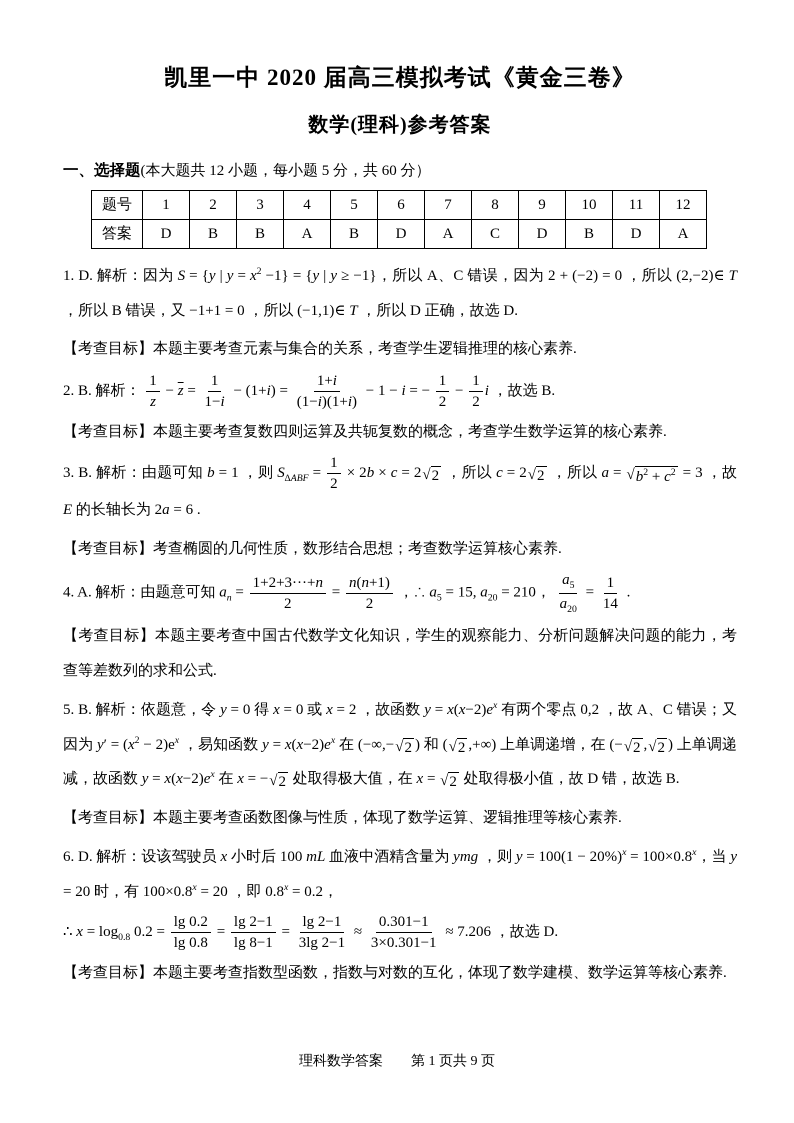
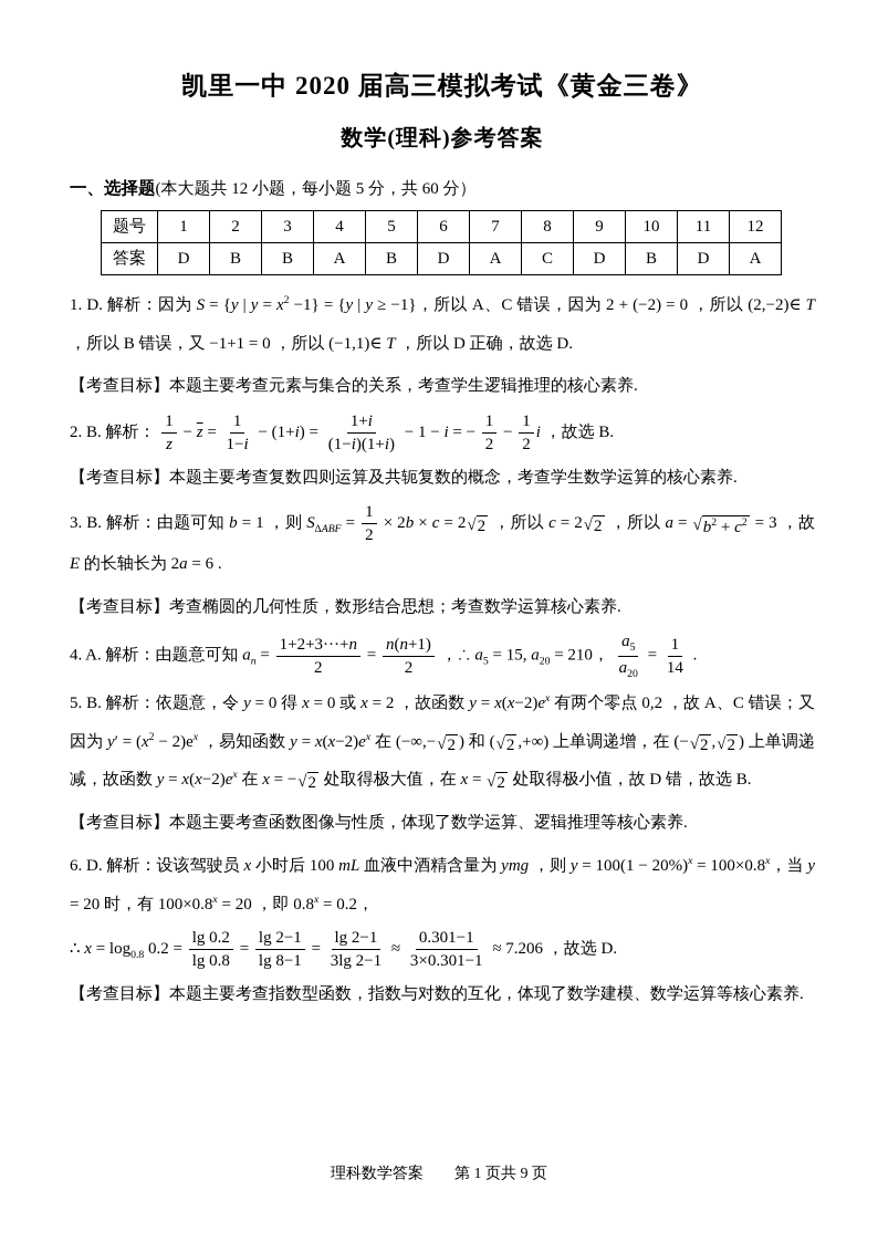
  凯里一中 2020 届高三模拟考试《黄金三卷》
  数学(理科)参考答案
  一、选择题(本大题共 12 小题，每小题 5 分，共 60 分）
  题号	1	2	3	4	5	6	7	8	9	10	11	12
  答案	D	B	B	A	B	D	A	C	D	B	D	A
  1. D. 解析：因为 S = {y | y = x2 −1} = {y | y ≥ −1}，所以 A、C 错误，因为 2 + (−2) = 0 ，所以 (2,−2)∈ T ，所以 B 错误，又 −1+1 = 0 ，所以 (−1,1)∈ T ，所以 D 正确，故选 D.
  【考查目标】本题主要考查元素与集合的关系，考查学生逻辑推理的核心素养.
  2. B. 解析：
  1
  z
  − z =
  1
  1−i
  − (1+i) =
  1+i
  (1−i)(1+i)
  − 1 − i = −
  1
  2
  −
  1
  2
  i ，故选 B.
  【考查目标】本题主要考查复数四则运算及共轭复数的概念，考查学生数学运算的核心素养.
  3. B. 解析：由题可知 b = 1 ，则 S∆ABF =
  1
  2
  × 2b × c = 2
  √
  2
  ，所以 c = 2
  √
  2
  ，所以 a =
  √
  b2 + c2
  = 3 ，故 E 的长轴长为 2a = 6 .
  【考查目标】考查椭圆的几何性质，数形结合思想；考查数学运算核心素养.
  4. A. 解析：由题意可知 an =
  1+2+3···+n
  2
  =
  n(n+1)
  2
  ，∴ a5 = 15, a20 = 210，
  a5
  a20
  =
  1
  14
  .
- 【考查目标】本题主要考查中国古代数学文化知识，学生的观察能力、分析问题解决问题的能力，考查等差数列的求和公式.
  5. B. 解析：依题意，令 y = 0 得 x = 0 或 x = 2 ，故函数 y = x(x−2)ex 有两个零点 0,2 ，故 A、C 错误；又因为 y′ = (x2 − 2)ex ，易知函数 y = x(x−2)ex 在 (−∞,−
  √
  2
  ) 和 (
  √
  2
  ,+∞) 上单调递增，在 (−
  √
  2
  ,
  √
  2
  ) 上单调递减，故函数 y = x(x−2)ex 在 x = −
  √
  2
  处取得极大值，在 x =
  √
  2
  处取得极小值，故 D 错，故选 B.
  【考查目标】本题主要考查函数图像与性质，体现了数学运算、逻辑推理等核心素养.
  6. D. 解析：设该驾驶员 x 小时后 100 mL 血液中酒精含量为 ymg ，则 y = 100(1 − 20%)x = 100×0.8x，当 y = 20 时，有 100×0.8x = 20 ，即 0.8x = 0.2，
  ∴ x = log0.8 0.2 =
  lg 0.2
  lg 0.8
  =
  lg 2−1
  lg 8−1
  =
  lg 2−1
  3lg 2−1
  ≈
  0.301−1
  3×0.301−1
  ≈ 7.206 ，故选 D.
  【考查目标】本题主要考查指数型函数，指数与对数的互化，体现了数学建模、数学运算等核心素养.
  理科数学答案 第 1 页共 9 页
